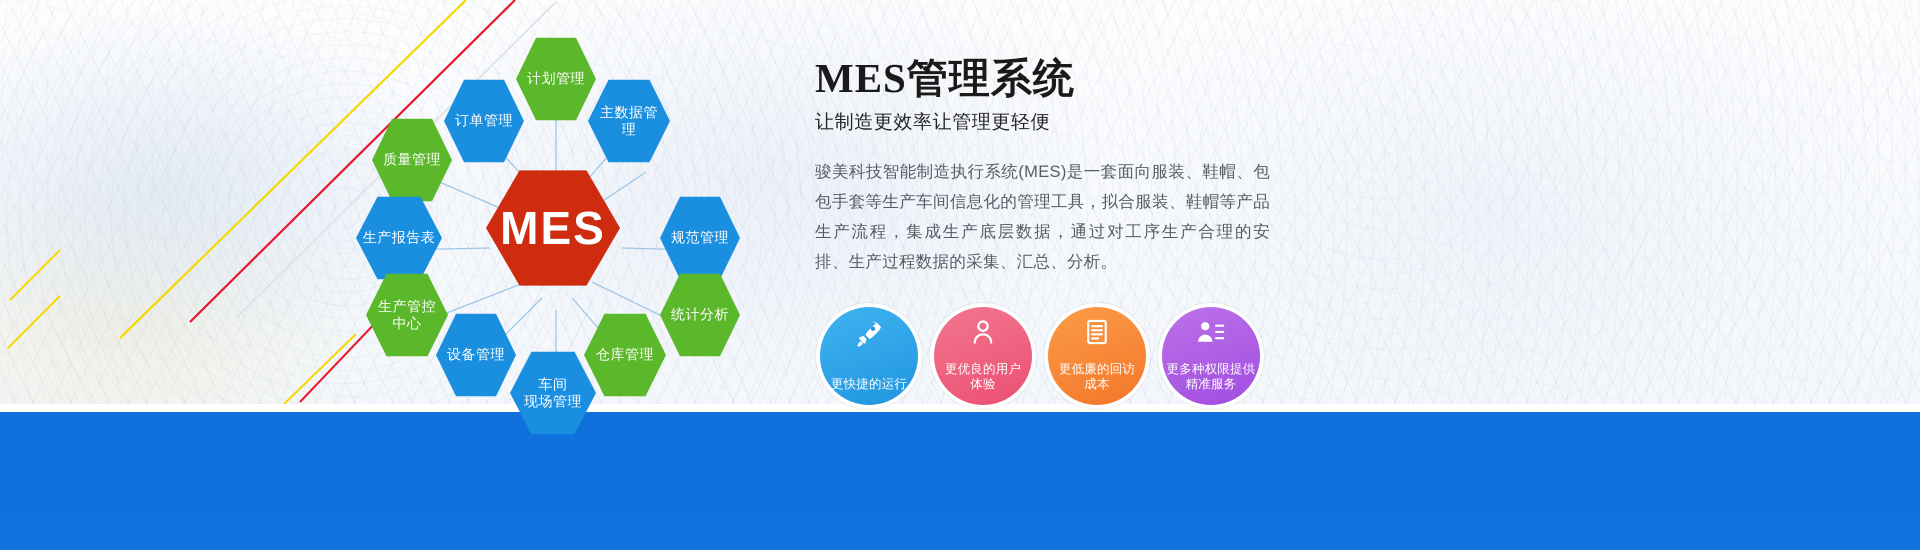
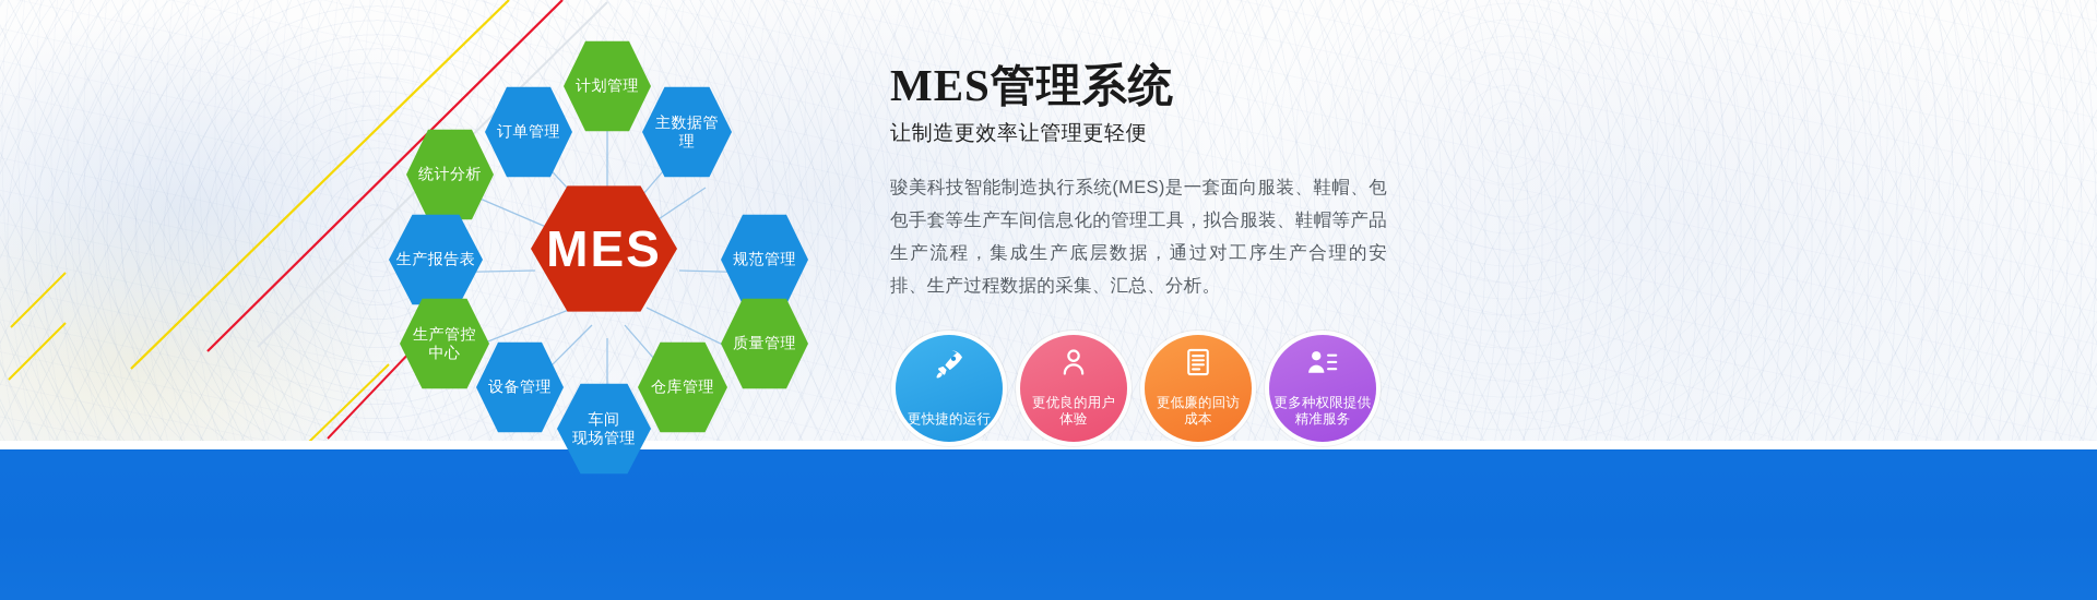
  计划管理
  订单管理
  主数据管理
- 质量管理
+ 统计分析
  生产报告表
  规范管理
  生产管控
  中心
- 统计分析
+ 质量管理
  设备管理
  仓库管理
  车间
  现场管理
  MES
  MES管理系统
  让制造更效率让管理更轻便
  骏美科技智能制造执行系统(MES)是一套面向服装、鞋帽、包包手套等生产车间信息化的管理工具，拟合服装、鞋帽等产品生产流程，集成生产底层数据，通过对工序生产合理的安 排、生产过程数据的采集、汇总、分析。
  更快捷的运行
  更优良的用户
  体验
  更低廉的回访
  成本
  更多种权限提供
  精准服务
